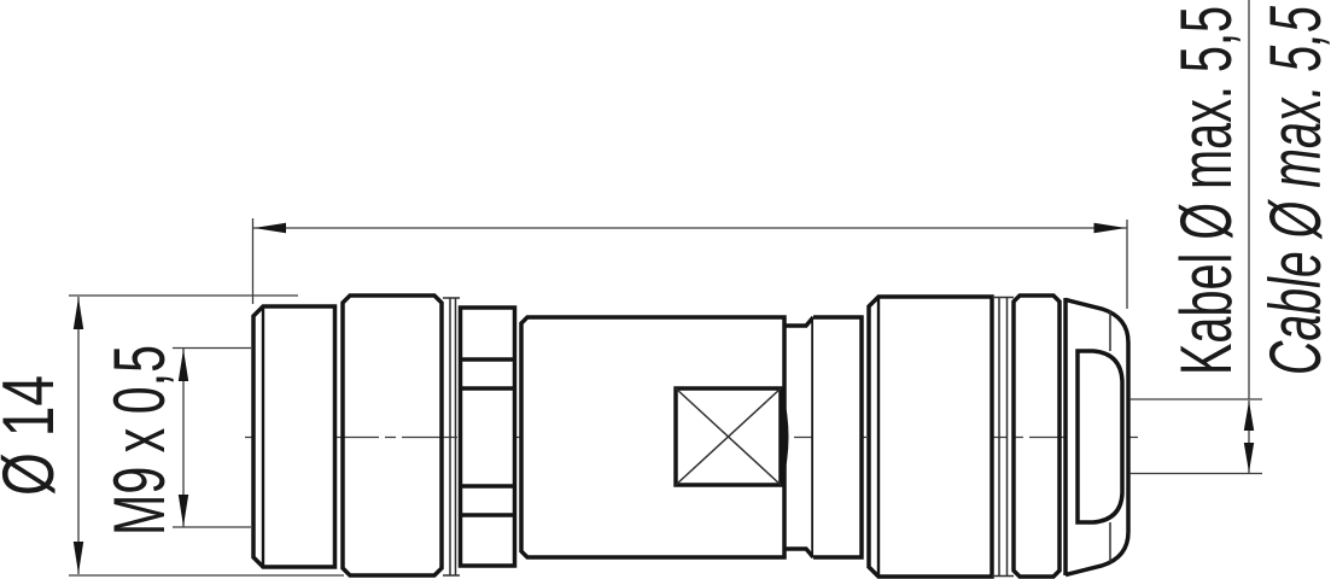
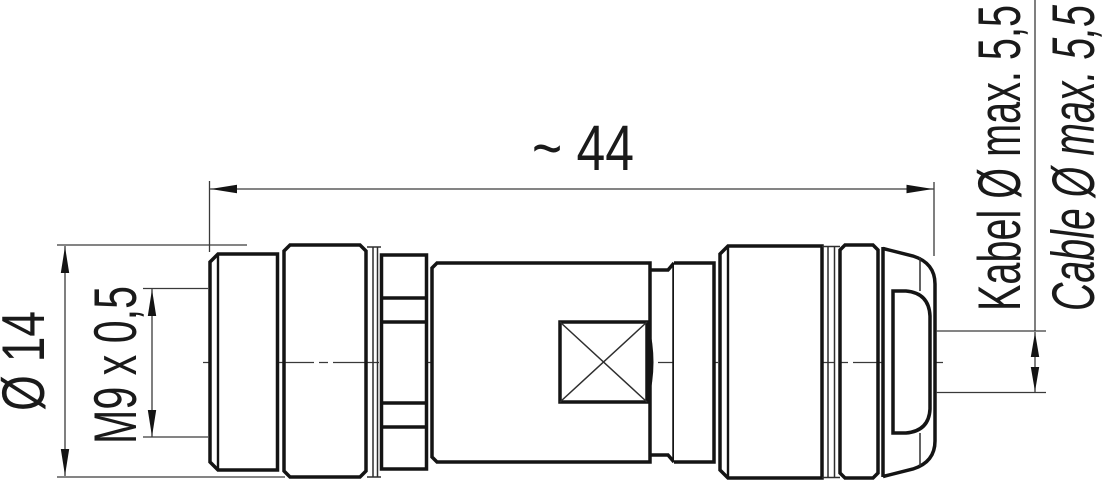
+ ~ 44
